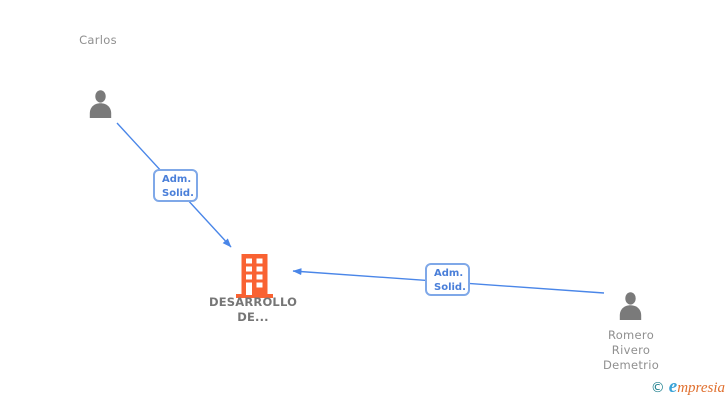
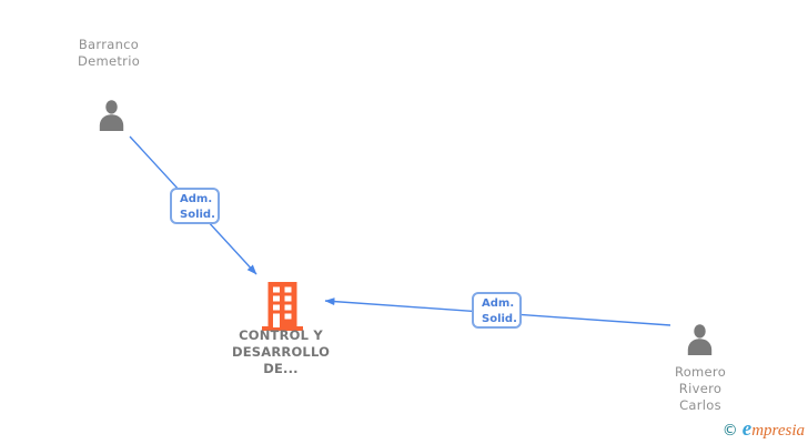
+ Barranco
- Carlos
+ Demetrio
  Adm.
  Solid.
+ CONTROL Y
  DESARROLLO
  DE...
  Adm.
  Solid.
  Romero
  Rivero
- Demetrio
+ Carlos
  ©
  e
  mpresia
